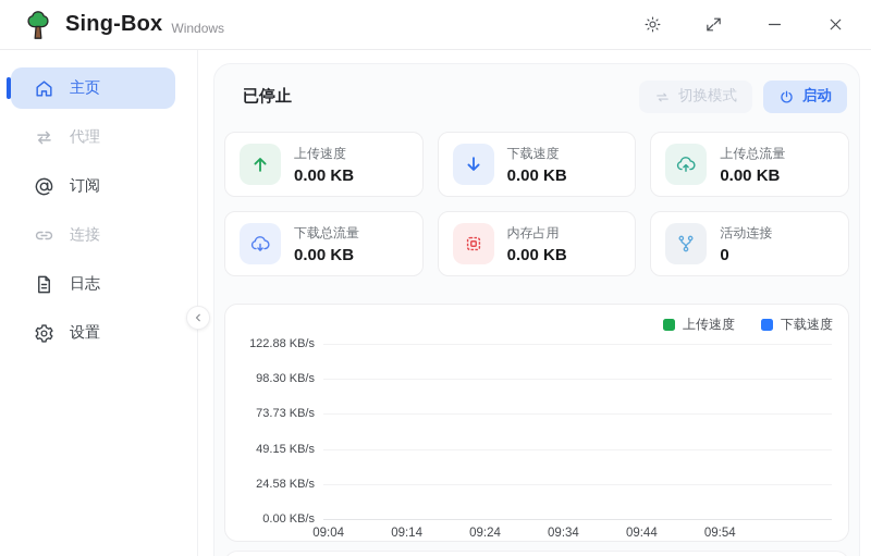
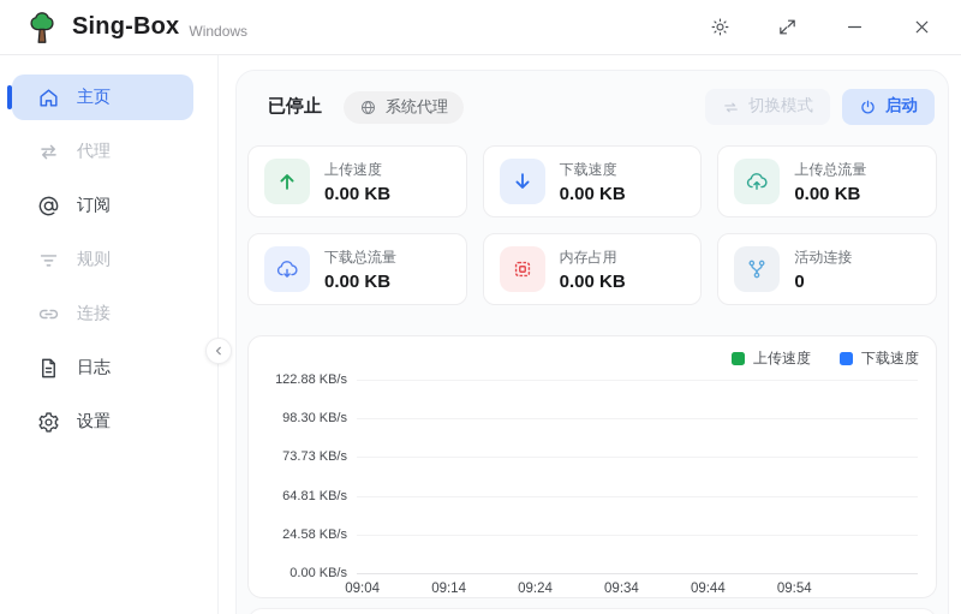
  Sing-Box
  Windows
  主页
  代理
  订阅
+ 规则
  连接
  日志
  设置
  已停止
+ 系统代理
  切换模式
  启动
  上传速度
  0.00 KB
  下载速度
  0.00 KB
  上传总流量
  0.00 KB
  下载总流量
  0.00 KB
  内存占用
  0.00 KB
  活动连接
  0
  上传速度
  下载速度
  122.88 KB/s
  98.30 KB/s
  73.73 KB/s
- 49.15 KB/s
+ 64.81 KB/s
  24.58 KB/s
  0.00 KB/s
  09:04
  09:14
  09:24
  09:34
  09:44
  09:54
